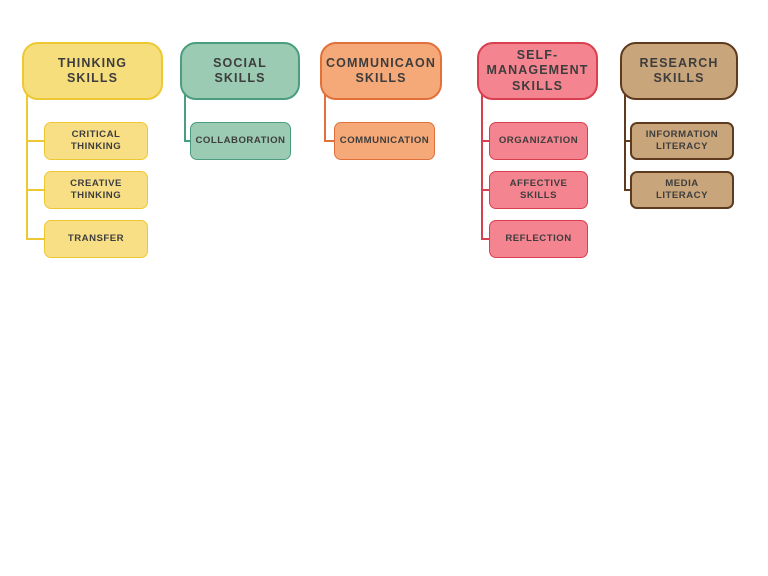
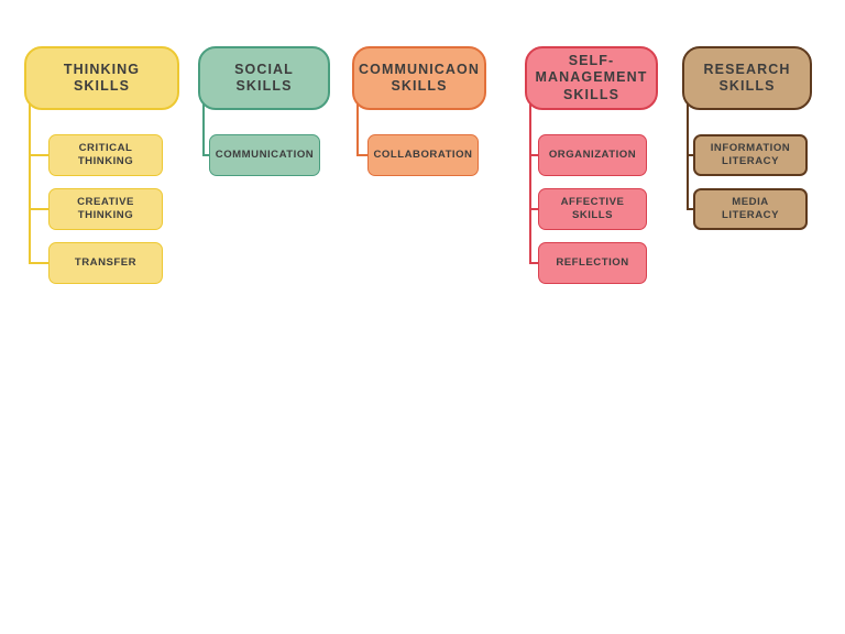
  THINKING
  SKILLS
  CRITICAL
  THINKING
  CREATIVE
  THINKING
  TRANSFER
  SOCIAL
  SKILLS
- COLLABORATION
+ COMMUNICATION
  COMMUNICAON
  SKILLS
- COMMUNICATION
+ COLLABORATION
  SELF-
  MANAGEMENT
  SKILLS
  ORGANIZATION
  AFFECTIVE
  SKILLS
  REFLECTION
  RESEARCH
  SKILLS
  INFORMATION
  LITERACY
  MEDIA
  LITERACY
